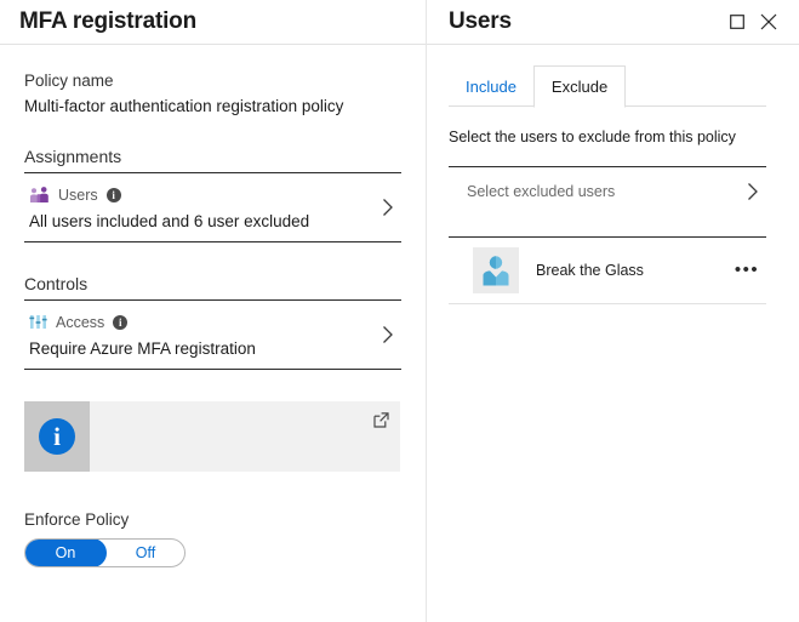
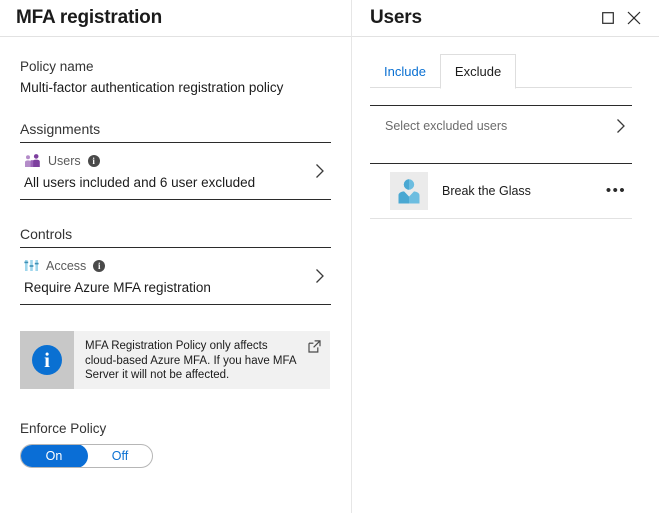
  MFA registration
  Policy name
  Multi-factor authentication registration policy
  Assignments
  Users
  i
  All users included and 6 user excluded
  Controls
  Access
  i
  Require Azure MFA registration
  i
+ MFA Registration Policy only affects cloud-based Azure MFA. If you have MFA Server it will not be affected.
  Enforce Policy
  On
  Off
  Users
  Include
  Exclude
- Select the users to exclude from this policy
  Select excluded users
  Break the Glass
  •••
